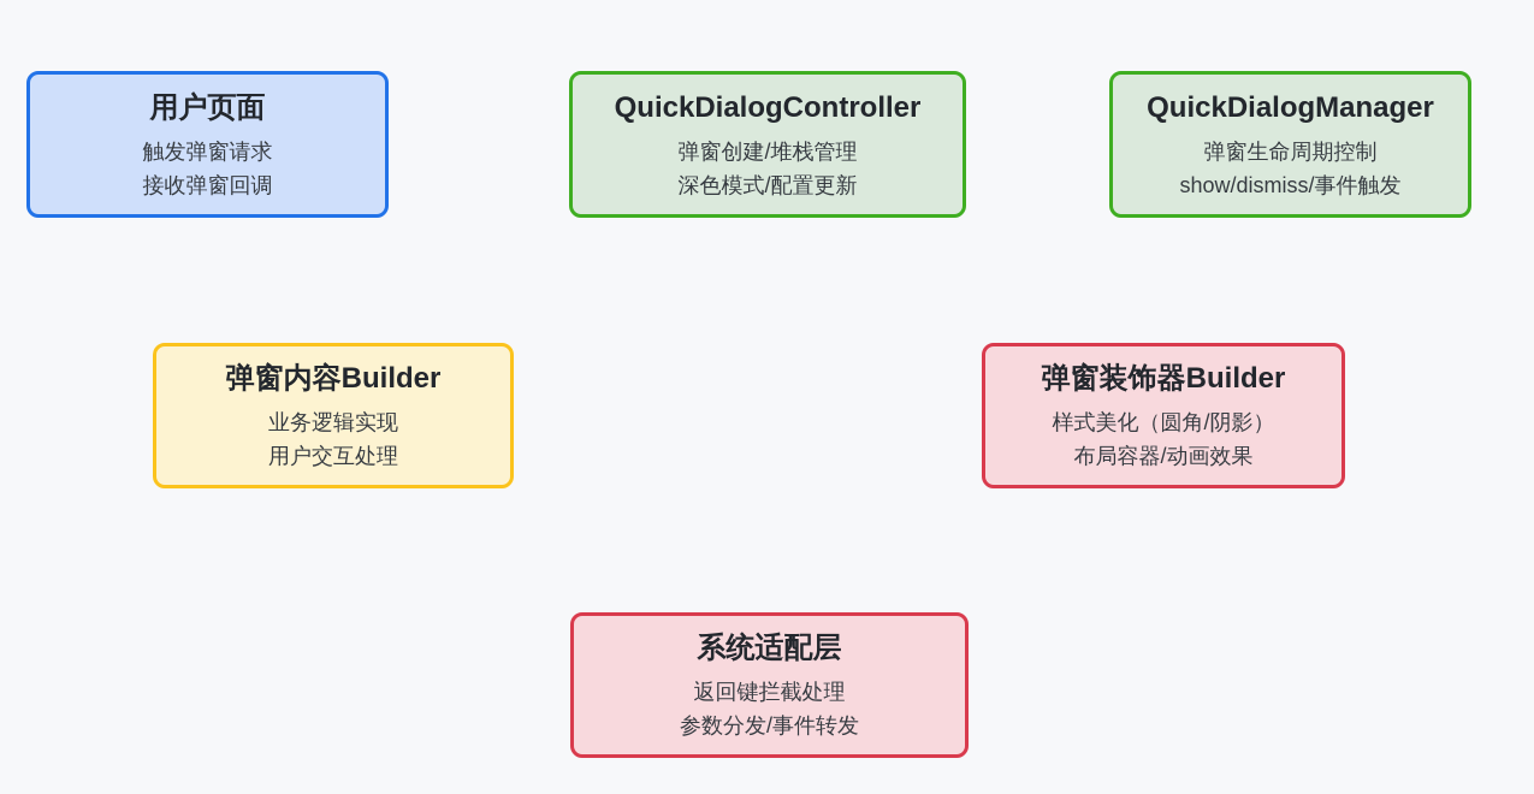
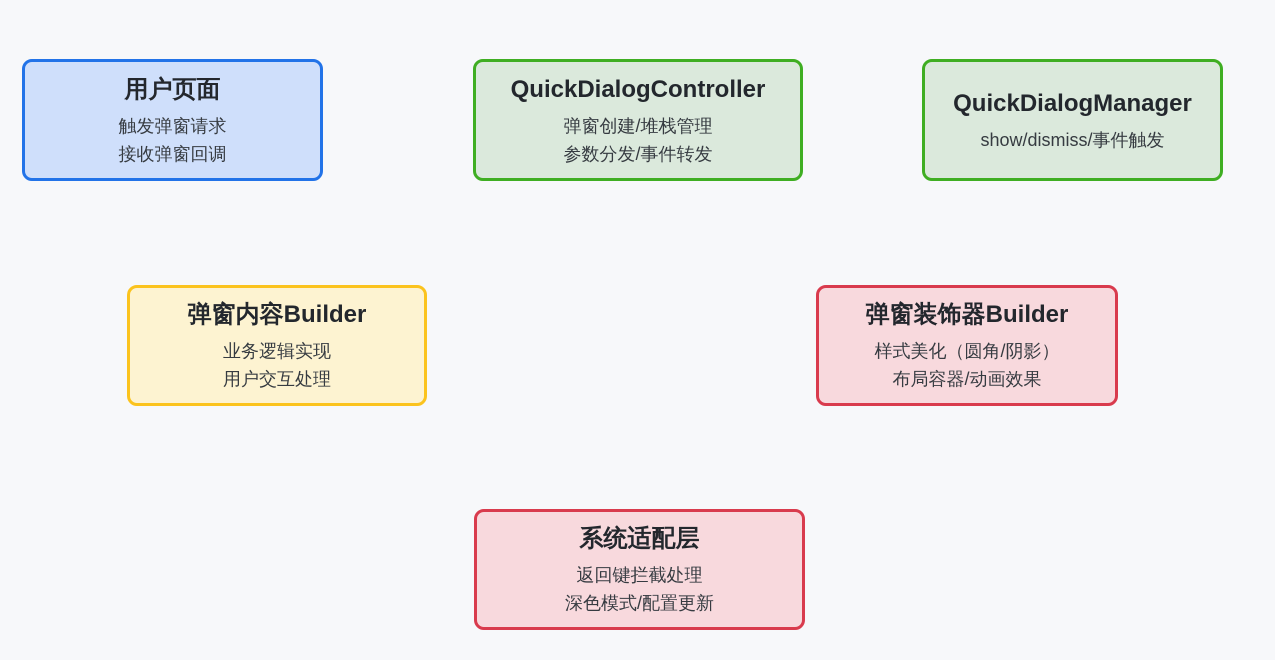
  用户页面
  触发弹窗请求
  接收弹窗回调
  QuickDialogController
  弹窗创建/堆栈管理
- 深色模式/配置更新
+ 参数分发/事件转发
  QuickDialogManager
- 弹窗生命周期控制
  show/dismiss/事件触发
  弹窗内容Builder
  业务逻辑实现
  用户交互处理
  弹窗装饰器Builder
  样式美化（圆角/阴影）
  布局容器/动画效果
  系统适配层
  返回键拦截处理
- 参数分发/事件转发
+ 深色模式/配置更新
